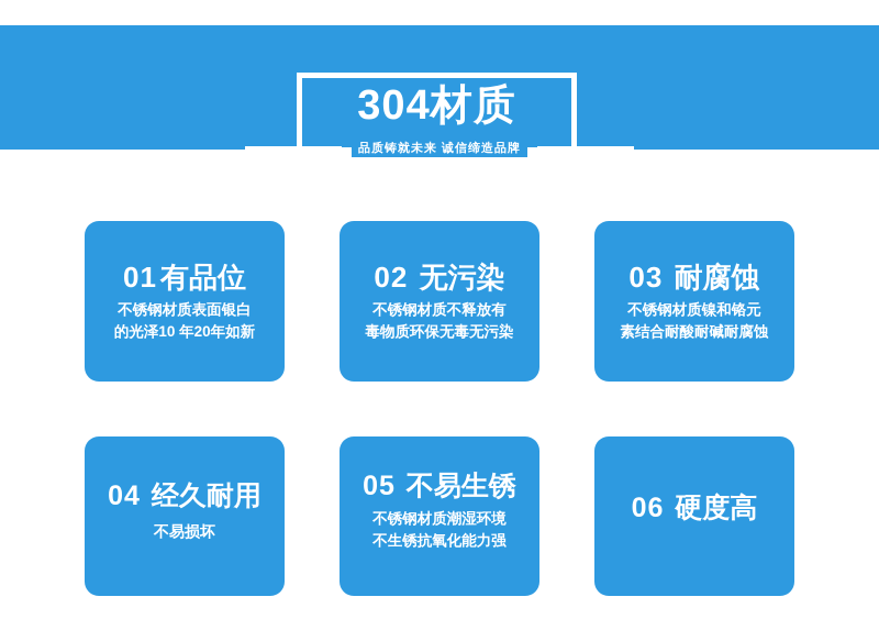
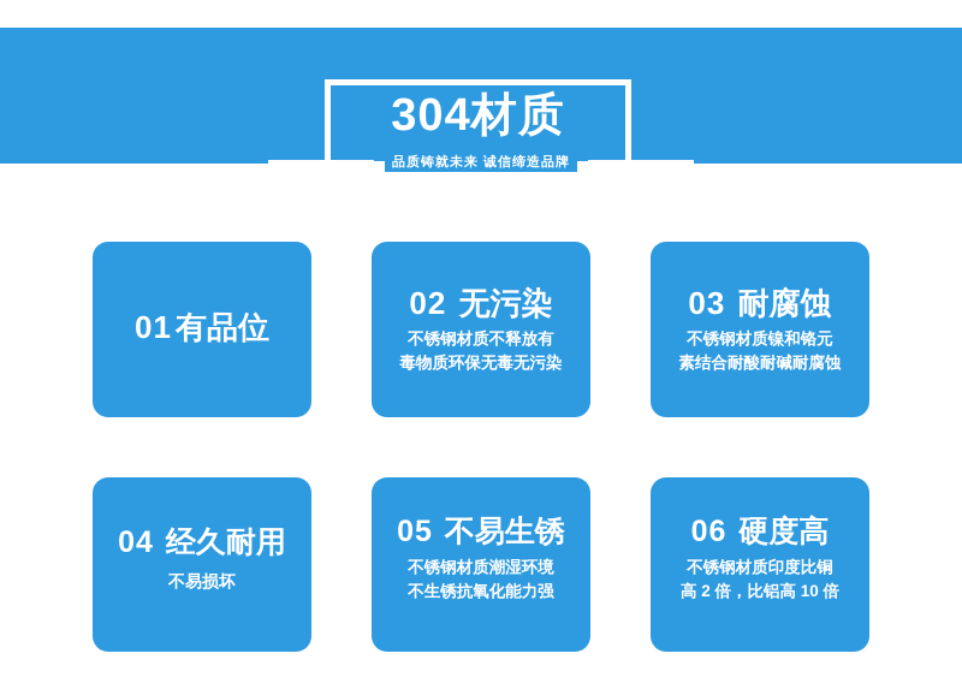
  304材质
  品质铸就未来 诚信缔造品牌
  01有品位
- 不锈钢材质表面银白
- 的光泽10 年20年如新
  02 无污染
  不锈钢材质不释放有
  毒物质环保无毒无污染
  03 耐腐蚀
  不锈钢材质镍和铬元
  素结合耐酸耐碱耐腐蚀
  04 经久耐用
  不易损坏
  05 不易生锈
  不锈钢材质潮湿环境
  不生锈抗氧化能力强
  06 硬度高
+ 不锈钢材质印度比铜
+ 高 2 倍，比铝高 10 倍
